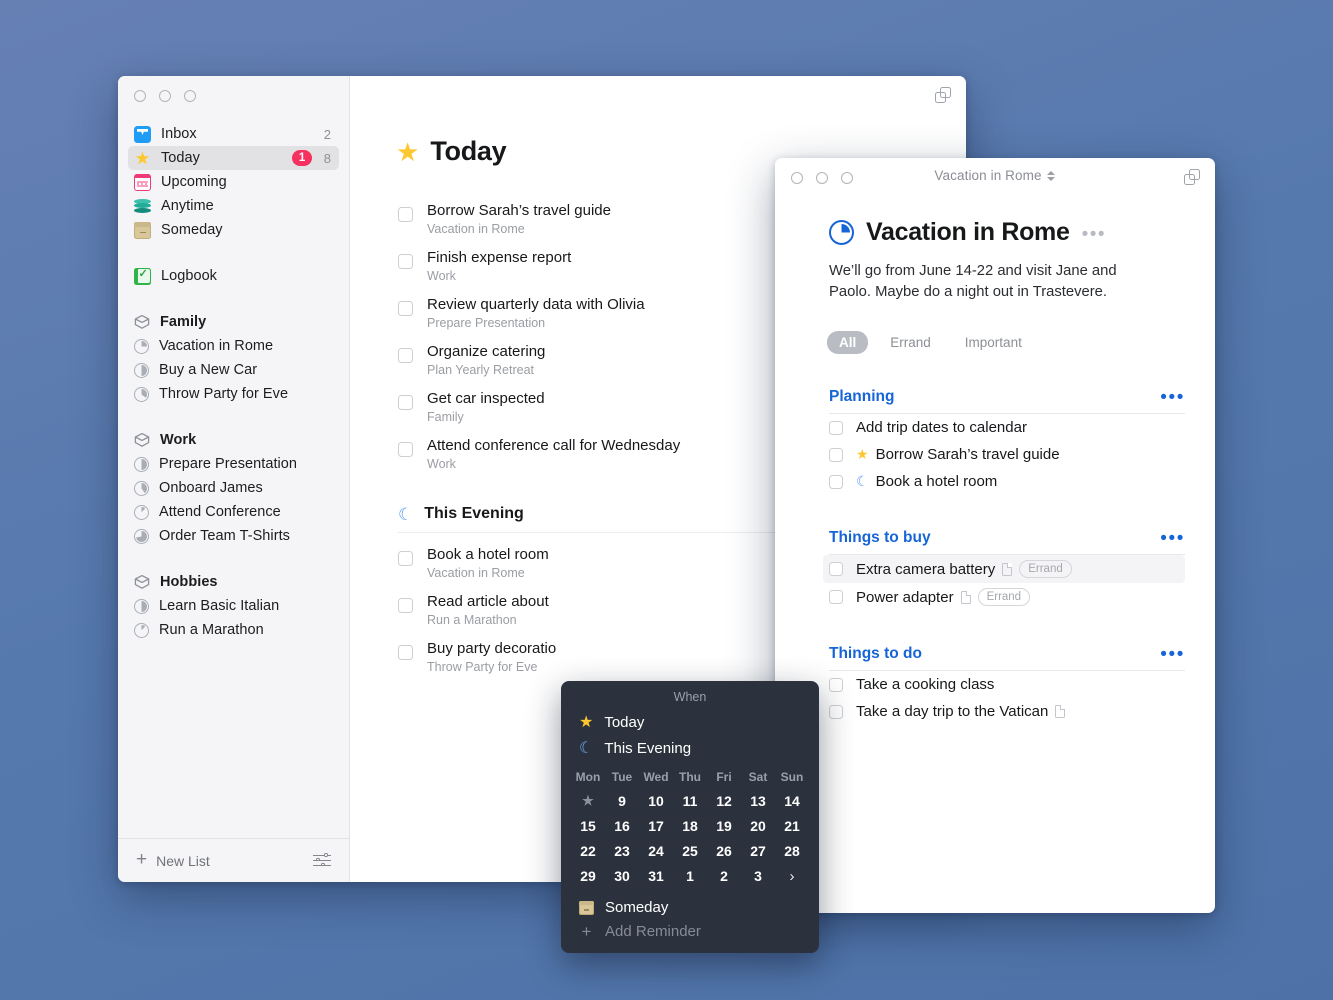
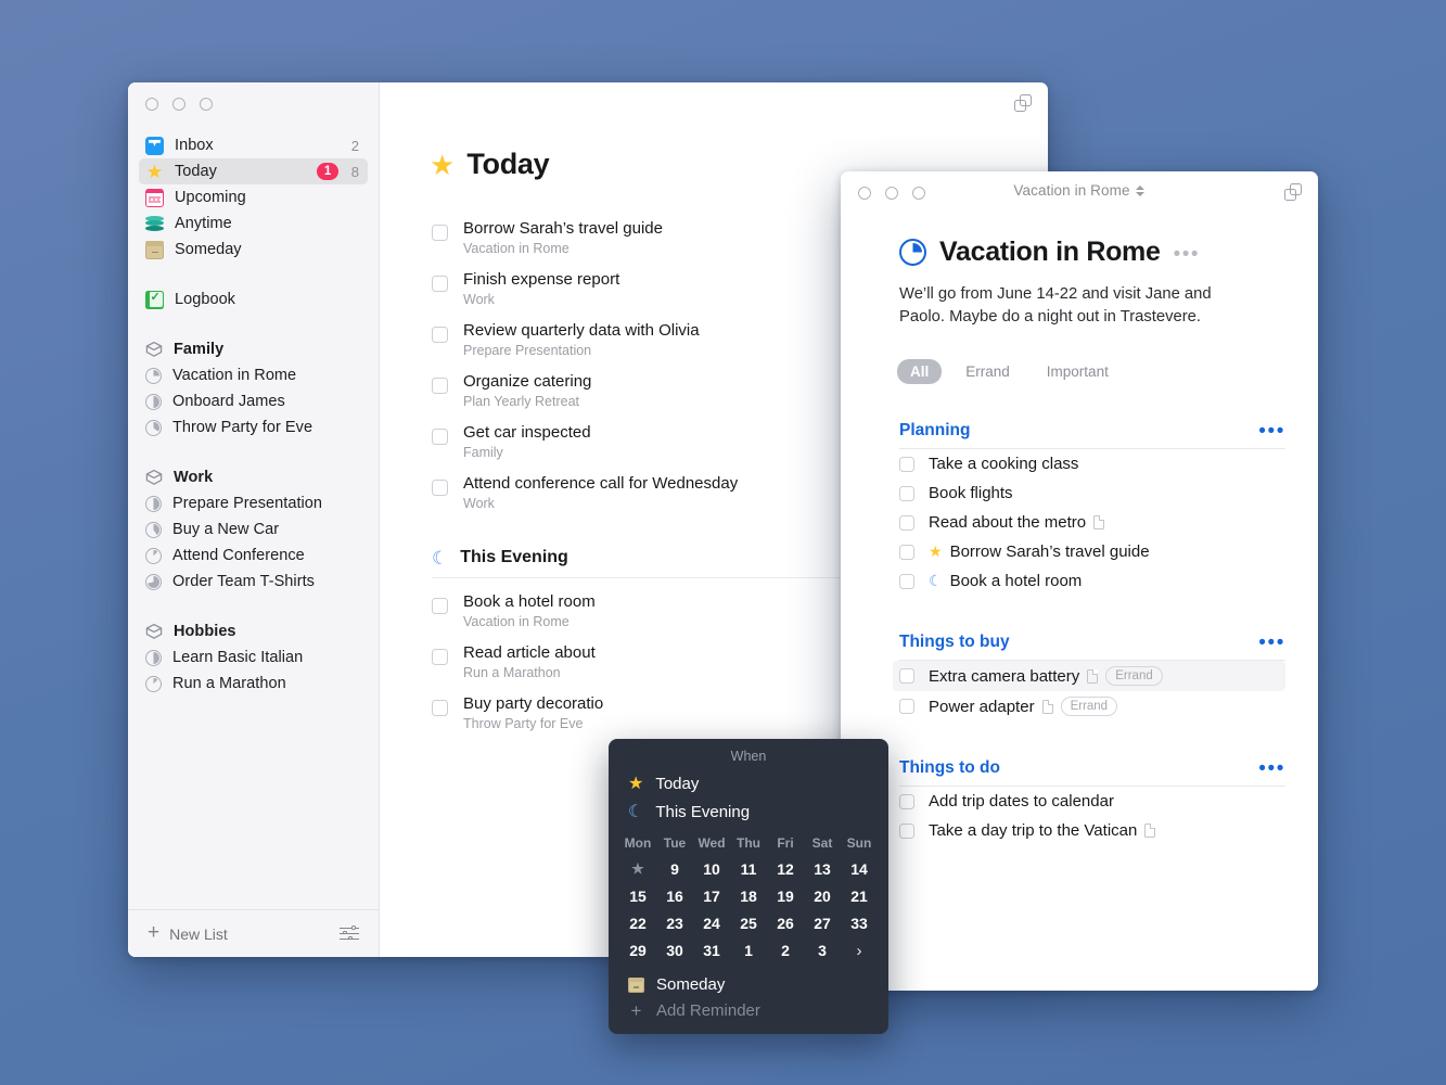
  Inbox
  2
  ★
  Today
  1
  8
  Upcoming
  Anytime
  Someday
  Logbook
  Family
  Vacation in Rome
- Buy a New Car
+ Onboard James
  Throw Party for Eve
  Work
  Prepare Presentation
- Onboard James
+ Buy a New Car
  Attend Conference
  Order Team T-Shirts
  Hobbies
  Learn Basic Italian
  Run a Marathon
  +
  New List
  ★
  Today
  Borrow Sarah’s travel guide
  Vacation in Rome
  Finish expense report
  Work
  Review quarterly data with Olivia
  Prepare Presentation
  Organize catering
  Plan Yearly Retreat
  Get car inspected
  Family
  Attend conference call for Wednesday
  Work
  ☾
  This Evening
  Book a hotel room
  Vacation in Rome
  Read article about
  Run a Marathon
  Buy party decoratio
  Throw Party for Eve
  Vacation in Rome
  •••
  We’ll go from June 14-22 and visit Jane and Paolo. Maybe do a night out in Trastevere.
  All
  Errand
  Important
  Planning
  •••
- Add trip dates to calendar
+ Take a cooking class
+ Book flights
+ Read about the metro
  ★
  Borrow Sarah’s travel guide
  ☾
  Book a hotel room
  Things to buy
  •••
  Extra camera battery
  Errand
  Power adapter
  Errand
  Things to do
  •••
- Take a cooking class
+ Add trip dates to calendar
  Take a day trip to the Vatican
  Vacation in Rome
  When
  ★
  Today
  ☾
  This Evening
  Mon
  Tue
  Wed
  Thu
  Fri
  Sat
  Sun
  ★
  9
  10
  11
  12
  13
  14
  15
  16
  17
  18
  19
  20
  21
  22
  23
  24
  25
  26
  27
- 28
+ 33
  29
  30
  31
  1
  2
  3
  ›
  Someday
  +
  Add Reminder
